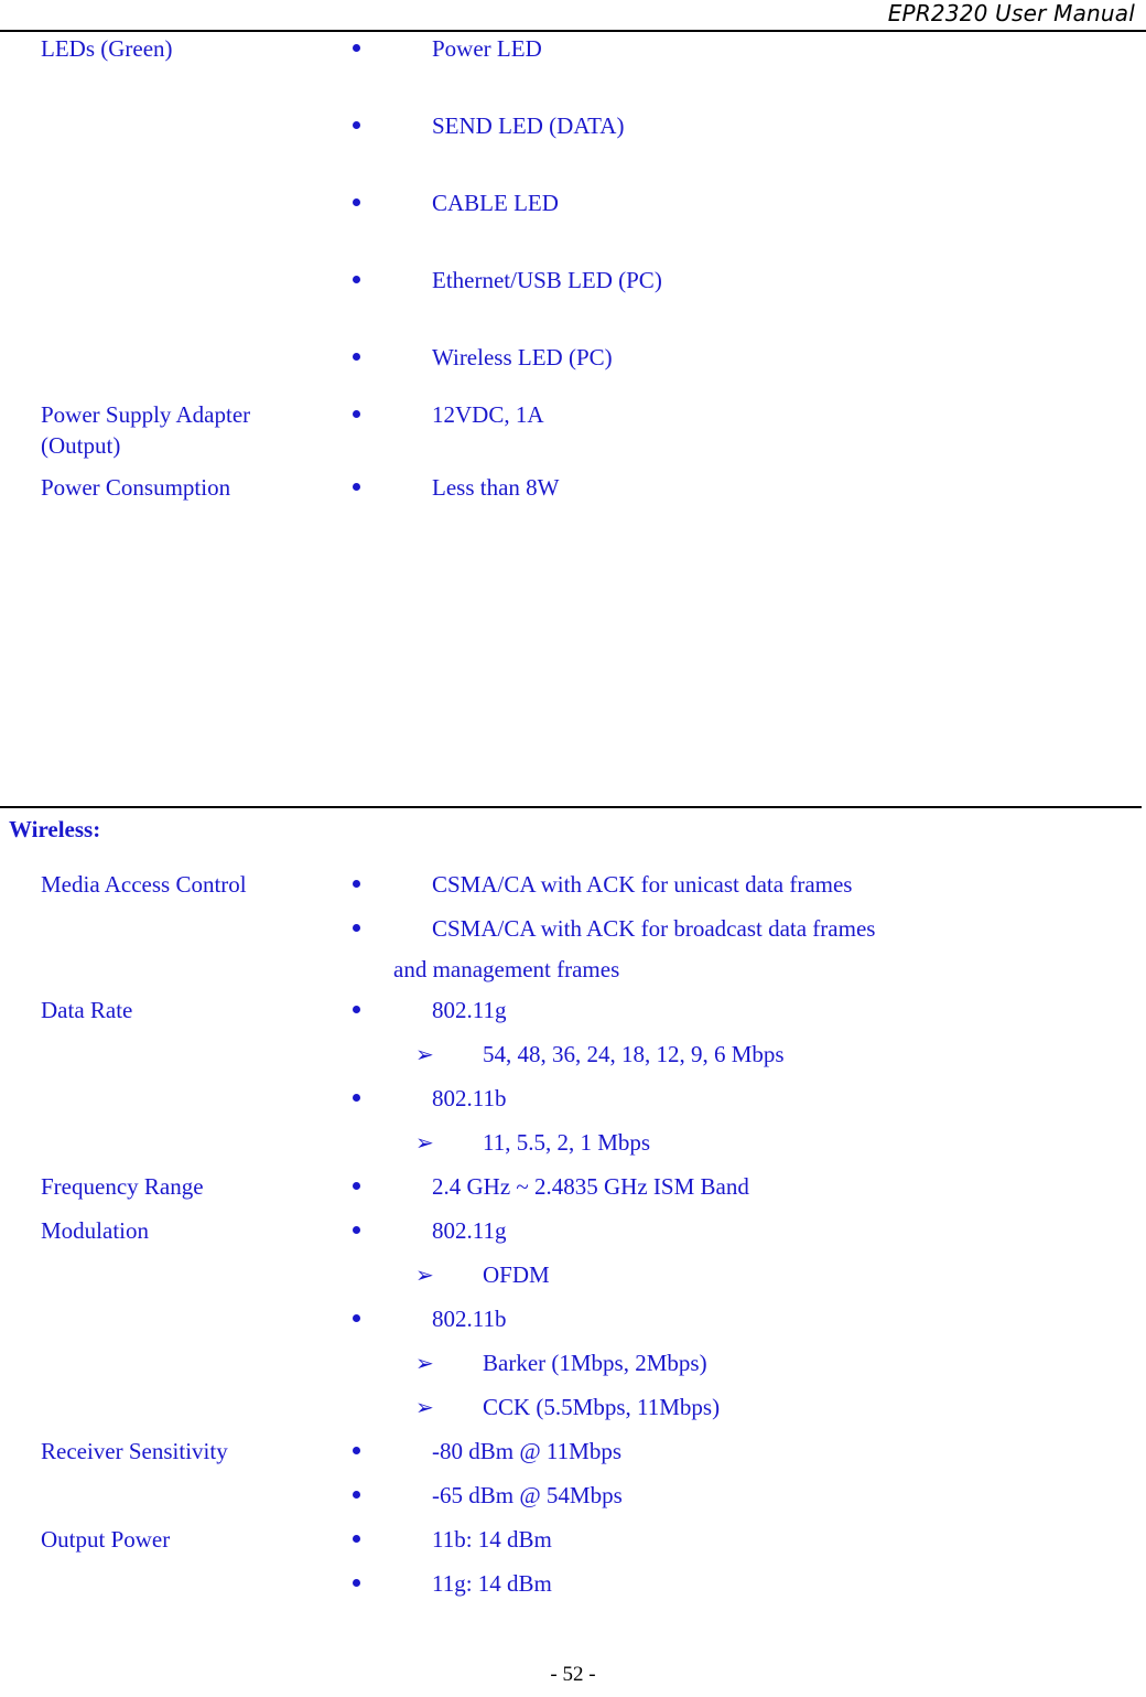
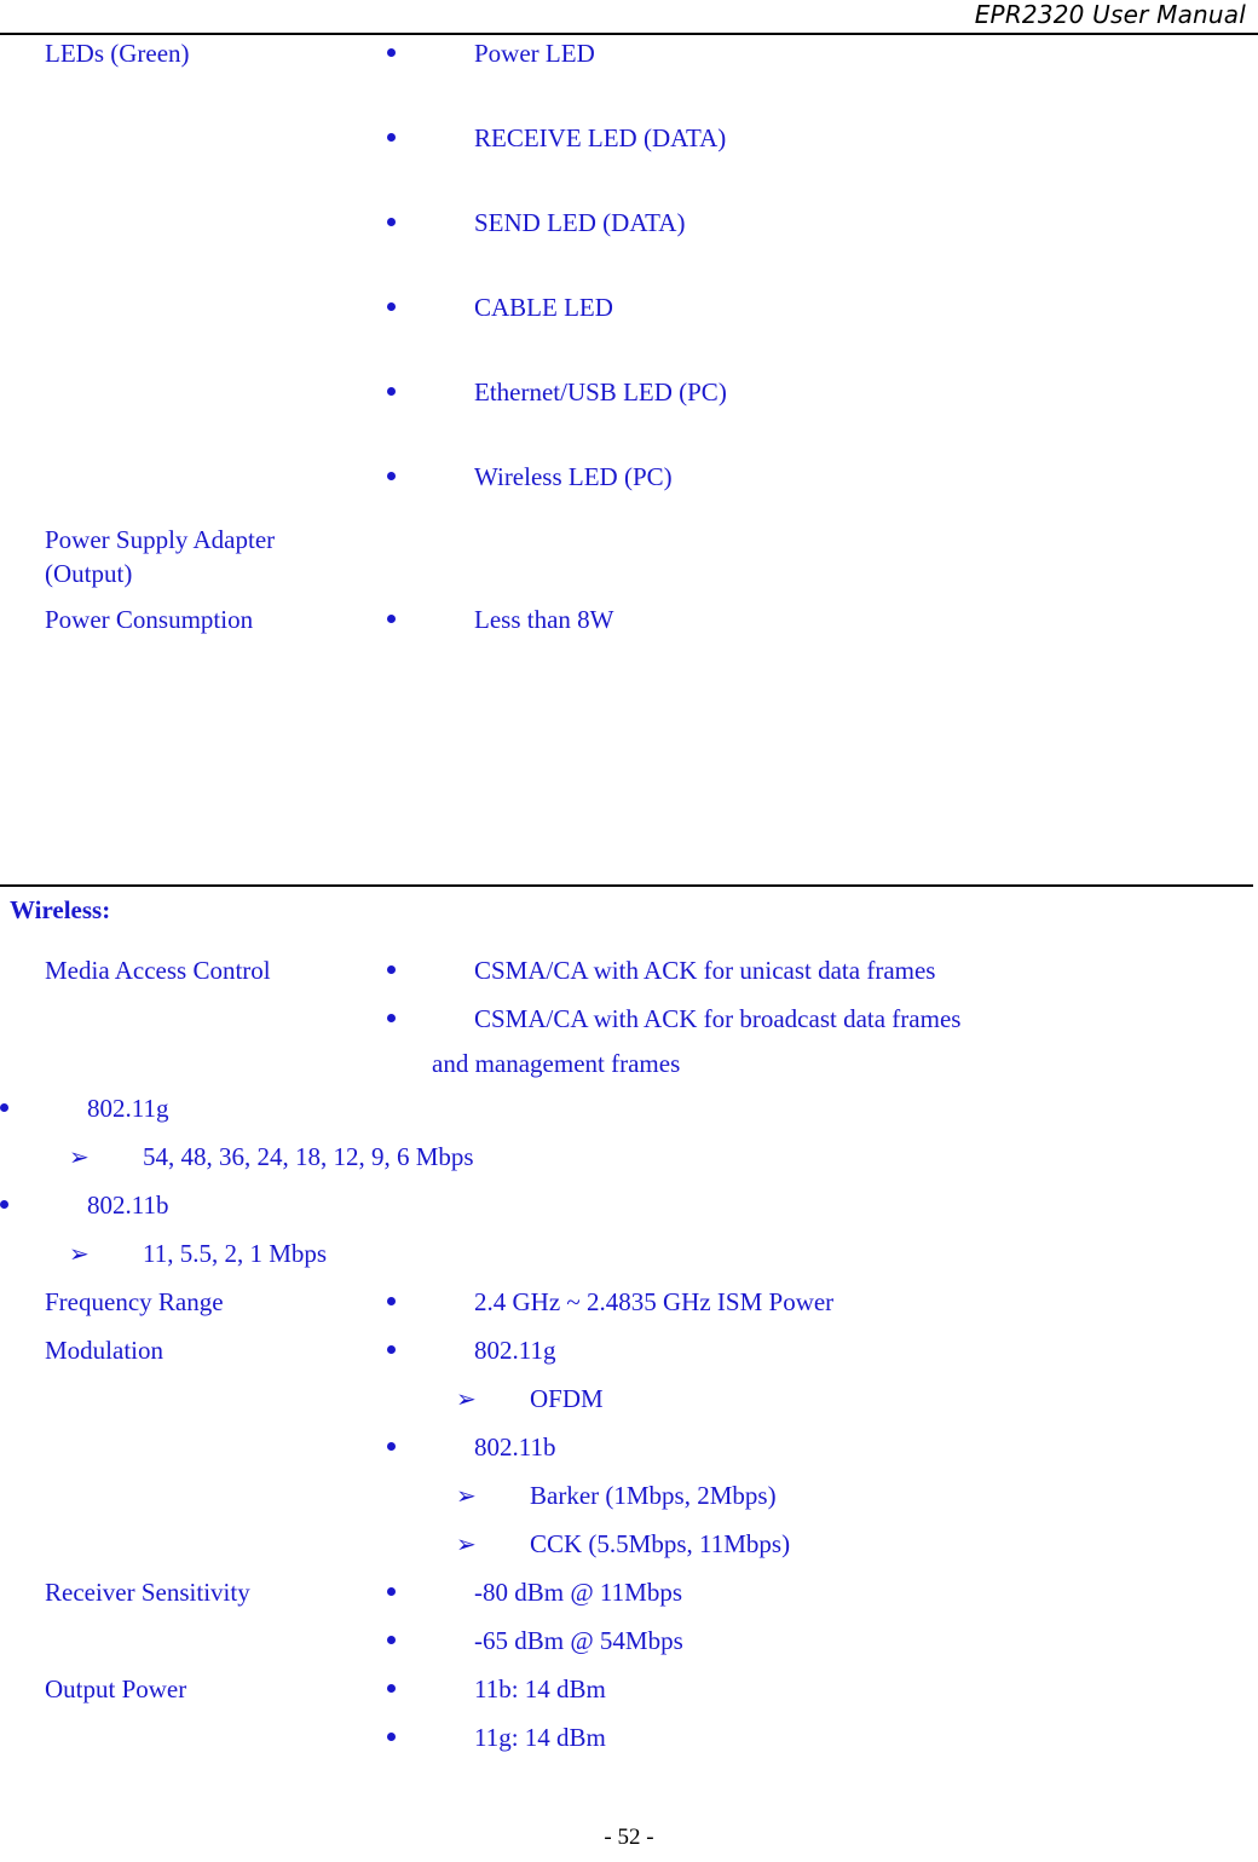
  EPR2320 User Manual
  LEDs (Green)
  Power LED
+ RECEIVE LED (DATA)
  SEND LED (DATA)
  CABLE LED
  Ethernet/USB LED (PC)
  Wireless LED (PC)
  Power Supply Adapter
  (Output)
- 12VDC, 1A
  Power Consumption
  Less than 8W
  Wireless:
  Media Access Control
  CSMA/CA with ACK for unicast data frames
  CSMA/CA with ACK for broadcast data frames
  and management frames
- Data Rate
  802.11g
  ➢
  54, 48, 36, 24, 18, 12, 9, 6 Mbps
  802.11b
  ➢
  11, 5.5, 2, 1 Mbps
  Frequency Range
- 2.4 GHz ~ 2.4835 GHz ISM Band
+ 2.4 GHz ~ 2.4835 GHz ISM Power
  Modulation
  802.11g
  ➢
  OFDM
  802.11b
  ➢
  Barker (1Mbps, 2Mbps)
  ➢
  CCK (5.5Mbps, 11Mbps)
  Receiver Sensitivity
  -80 dBm @ 11Mbps
  -65 dBm @ 54Mbps
  Output Power
  11b: 14 dBm
  11g: 14 dBm
  - 52 -
